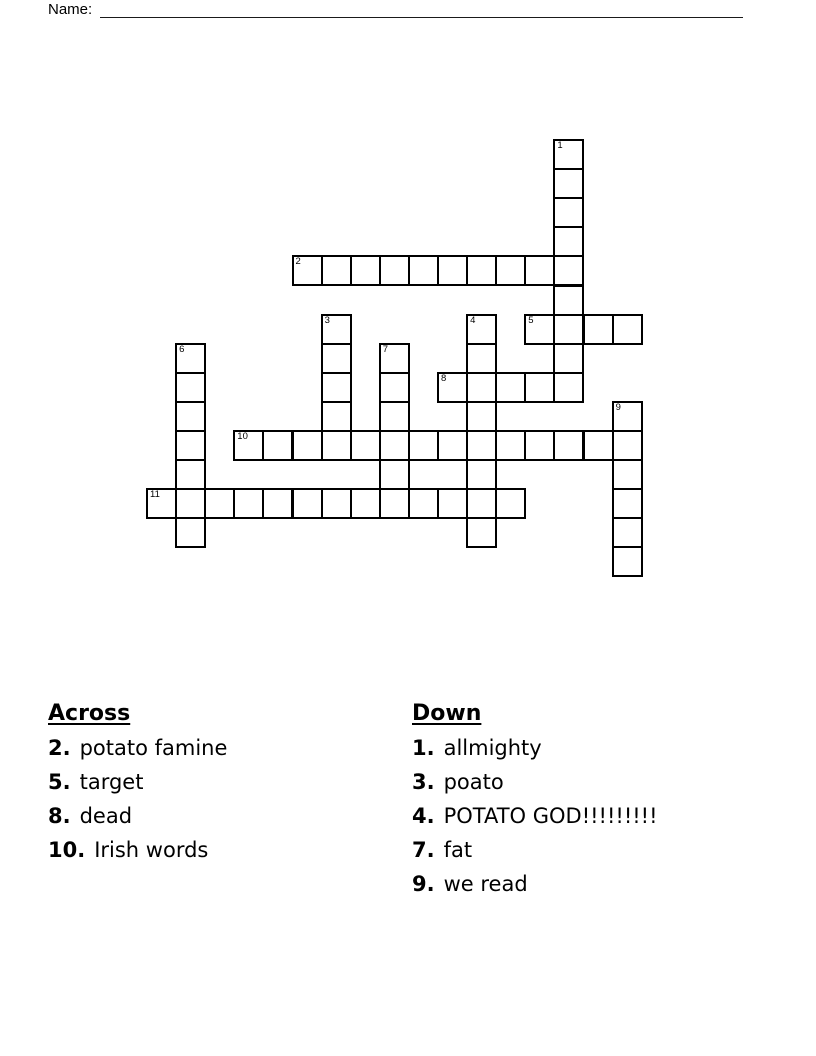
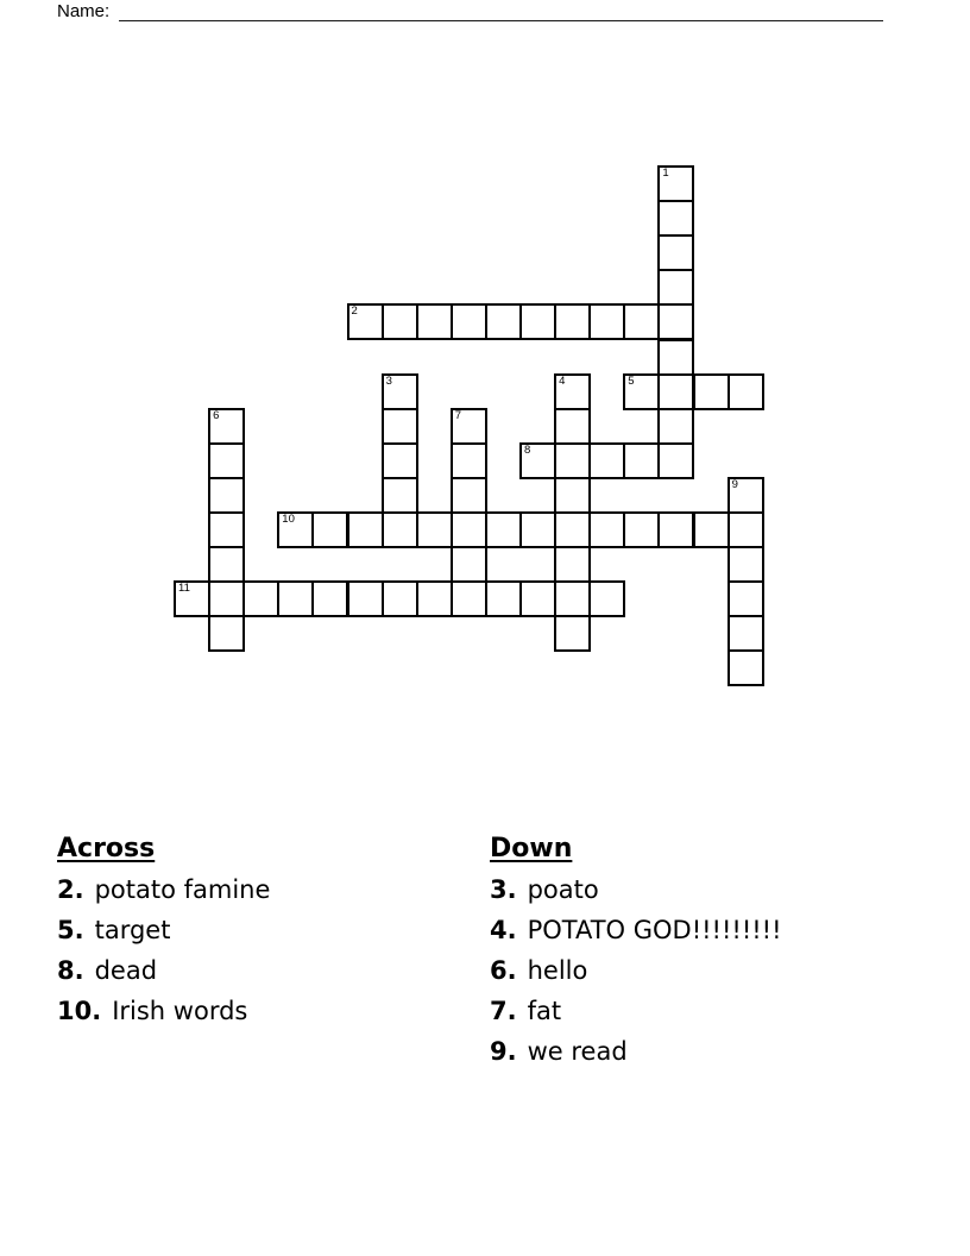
  Name:
  1
  2
  3
  4
  5
  6
  7
  8
  9
  10
  11
  Across
  2. potato famine
  5. target
  8. dead
  10. Irish words
  Down
- 1. allmighty
  3. poato
  4. POTATO GOD!!!!!!!!!
+ 6. hello
  7. fat
  9. we read
